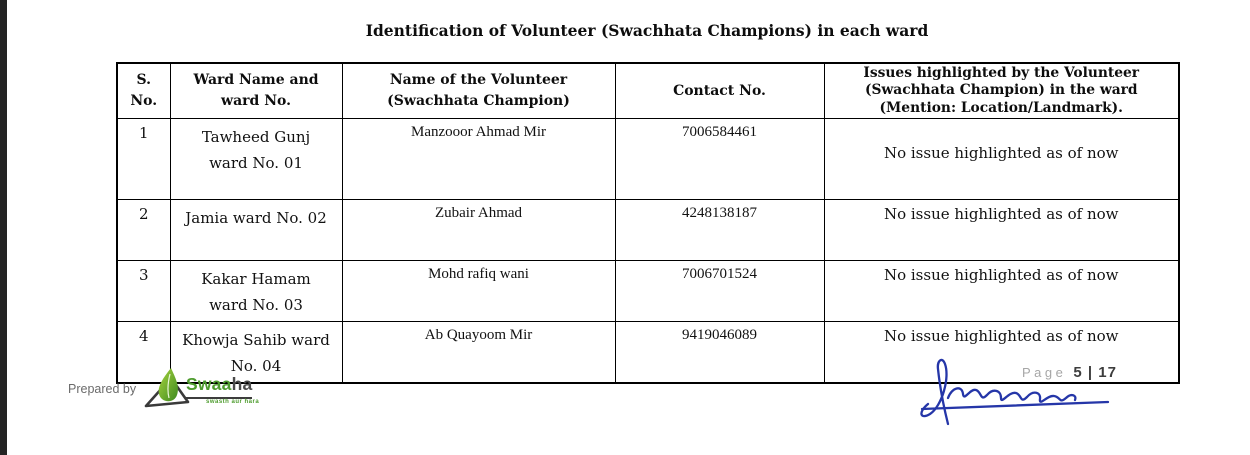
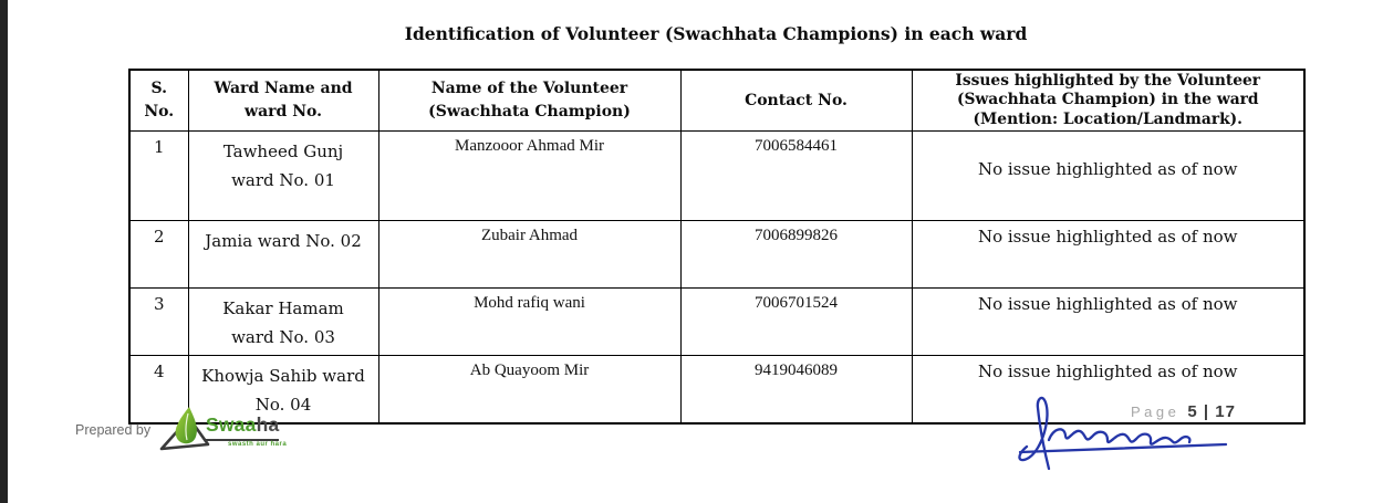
  Identification of Volunteer (Swachhata Champions) in each ward
  S. No.	Ward Name and ward No.	Name of the Volunteer (Swachhata Champion)	Contact No.	Issues highlighted by the Volunteer (Swachhata Champion) in the ward (Mention: Location/Landmark).
  1	Tawheed Gunj ward No. 01	Manzooor Ahmad Mir	7006584461	No issue highlighted as of now
- 2	Jamia ward No. 02	Zubair Ahmad	4248138187	No issue highlighted as of now
+ 2	Jamia ward No. 02	Zubair Ahmad	7006899826	No issue highlighted as of now
  3	Kakar Hamam ward No. 03	Mohd rafiq wani	7006701524	No issue highlighted as of now
  4	Khowja Sahib ward No. 04	Ab Quayoom Mir	9419046089	No issue highlighted as of now
  Prepared by
  Swaaha
  Page 5 | 17
